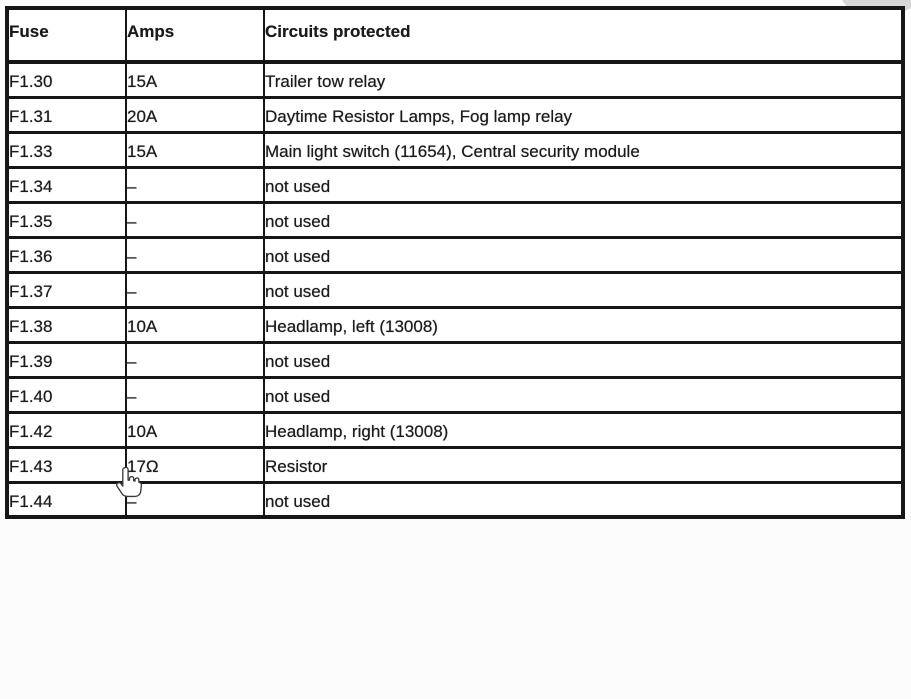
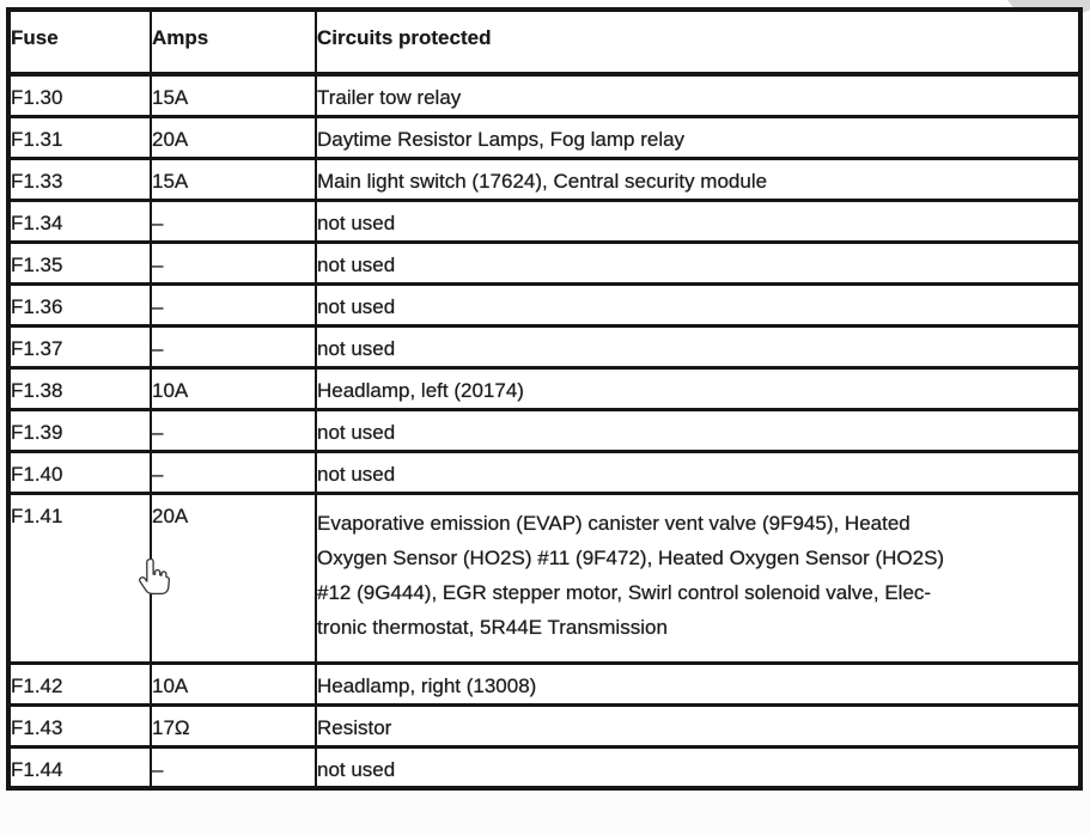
  Fuse	Amps	Circuits protected
  F1.30	15A	Trailer tow relay
  F1.31	20A	Daytime Resistor Lamps, Fog lamp relay
- F1.33	15A	Main light switch (11654), Central security module
+ F1.33	15A	Main light switch (17624), Central security module
  F1.34	–	not used
  F1.35	–	not used
  F1.36	–	not used
  F1.37	–	not used
- F1.38	10A	Headlamp, left (13008)
+ F1.38	10A	Headlamp, left (20174)
  F1.39	–	not used
  F1.40	–	not used
+ F1.41	20A	Evaporative emission (EVAP) canister vent valve (9F945), Heated Oxygen Sensor (HO2S) #11 (9F472), Heated Oxygen Sensor (HO2S) #12 (9G444), EGR stepper motor, Swirl control solenoid valve, Elec- tronic thermostat, 5R44E Transmission
  F1.42	10A	Headlamp, right (13008)
  F1.43	17Ω	Resistor
  F1.44	–	not used
